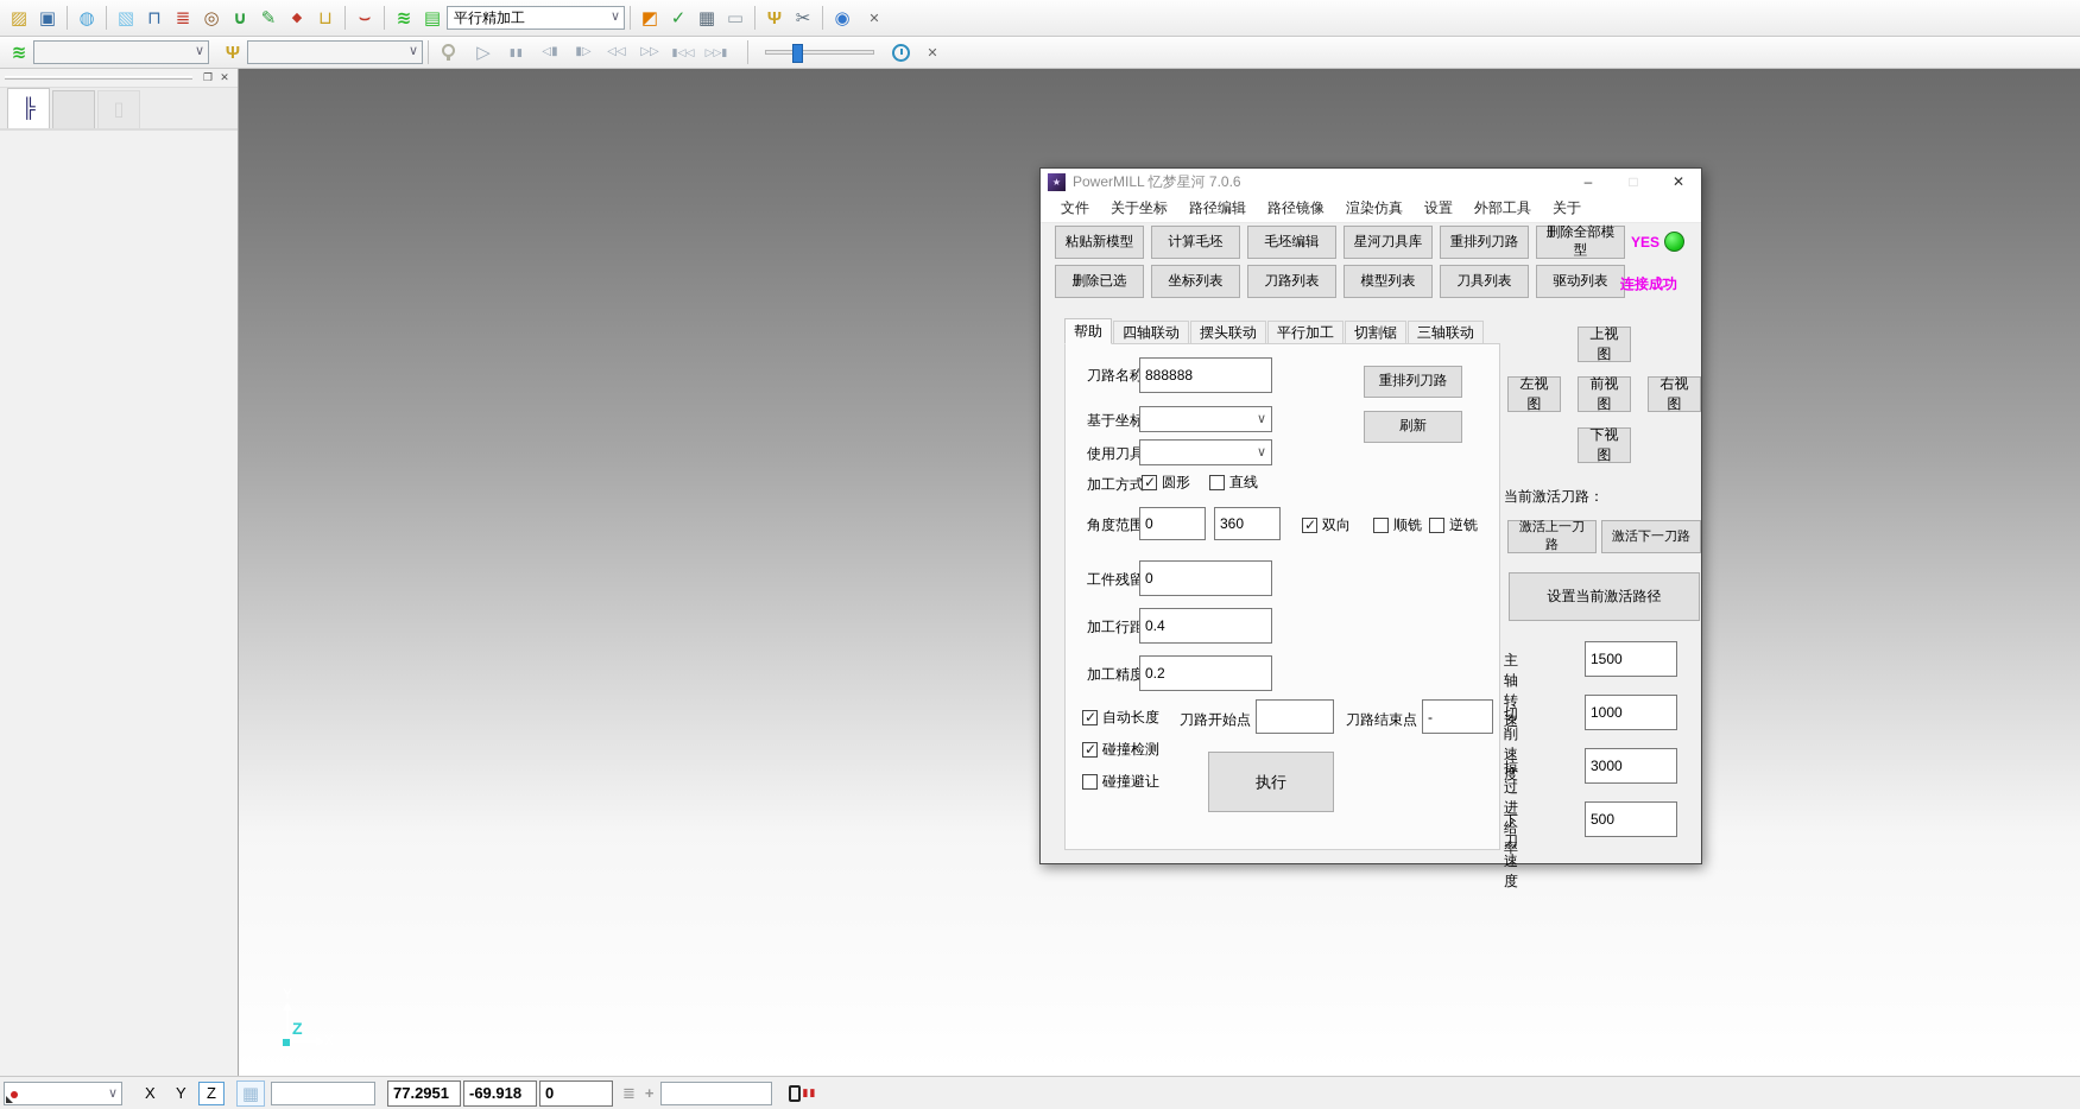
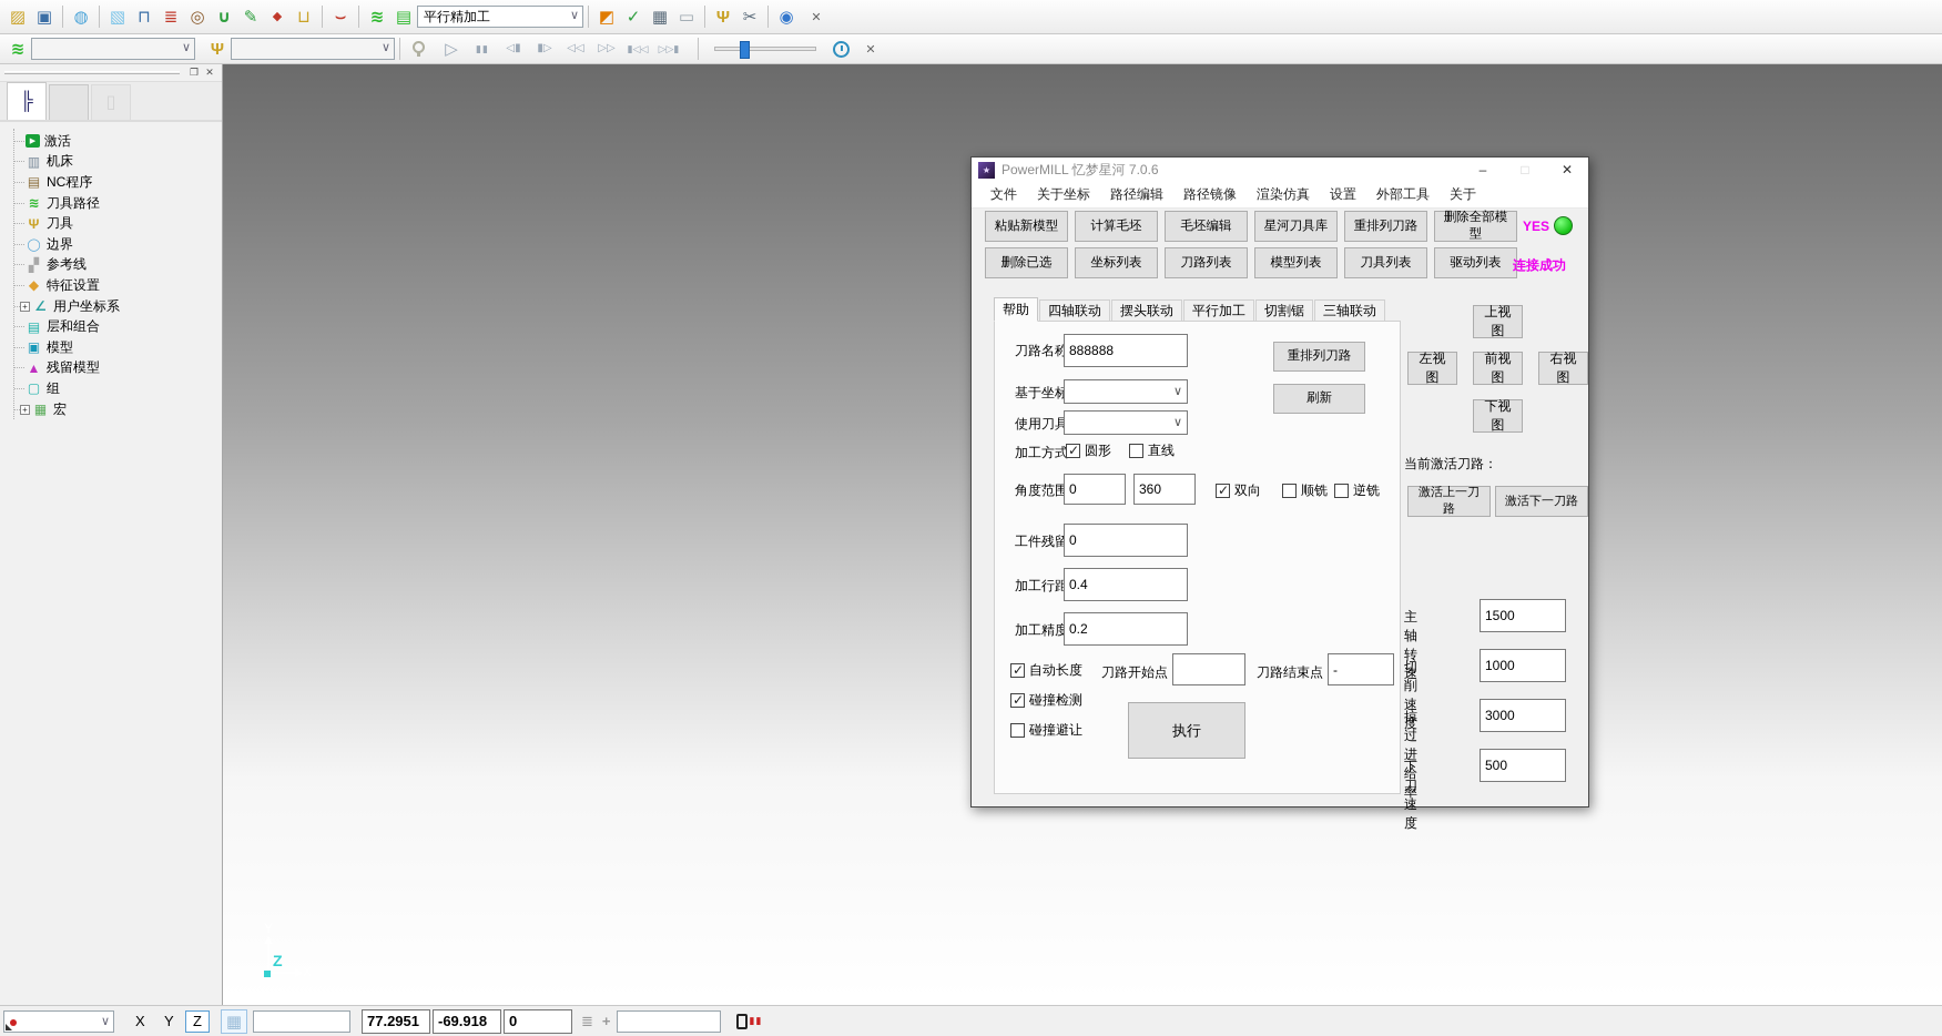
  平行精加工
  ∨
  ✕
  ∨
  ∨
  ✕
  ❐
  ✕
+ 激活
+ 机床
+ NC程序
+ 刀具路径
+ 刀具
+ 边界
+ 参考线
+ 特征设置
+ 用户坐标系
+ 层和组合
+ 模型
+ 残留模型
+ 组
+ 宏
  Z
  PowerMILL 忆梦星河 7.0.6
  –
  □
  ✕
  文件
  关于坐标
  路径编辑
  路径镜像
  渲染仿真
  设置
  外部工具
  关于
  粘贴新模型
  计算毛坯
  毛坯编辑
  星河刀具库
  重排列刀路
  删除全部模型
  删除已选
  坐标列表
  刀路列表
  模型列表
  刀具列表
  驱动列表
  YES
  连接成功
  帮助
  四轴联动
  摆头联动
  平行加工
  切割锯
  三轴联动
  刀路名称
  888888
  重排列刀路
  基于坐标
  ∨
  刷新
  使用刀具
  ∨
  加工方式
  圆形
  直线
  角度范围
  0
  360
  双向
  顺铣
  逆铣
  工件残留
  0
  加工行距
  0.4
  加工精度
  0.2
  自动长度
  刀路开始点
  刀路结束点
  -
  碰撞检测
  碰撞避让
  执行
  上视图
  左视图
  前视图
  右视图
  下视图
  当前激活刀路：
  激活上一刀路
  激活下一刀路
- 设置当前激活路径
  主轴转速
  1500
  切削速度
  1000
  掠过进给率
  3000
  下刀速度
  500
  ∨
  X
  Y
  Z
  77.2951
  -69.918
  0
  ▮▮
